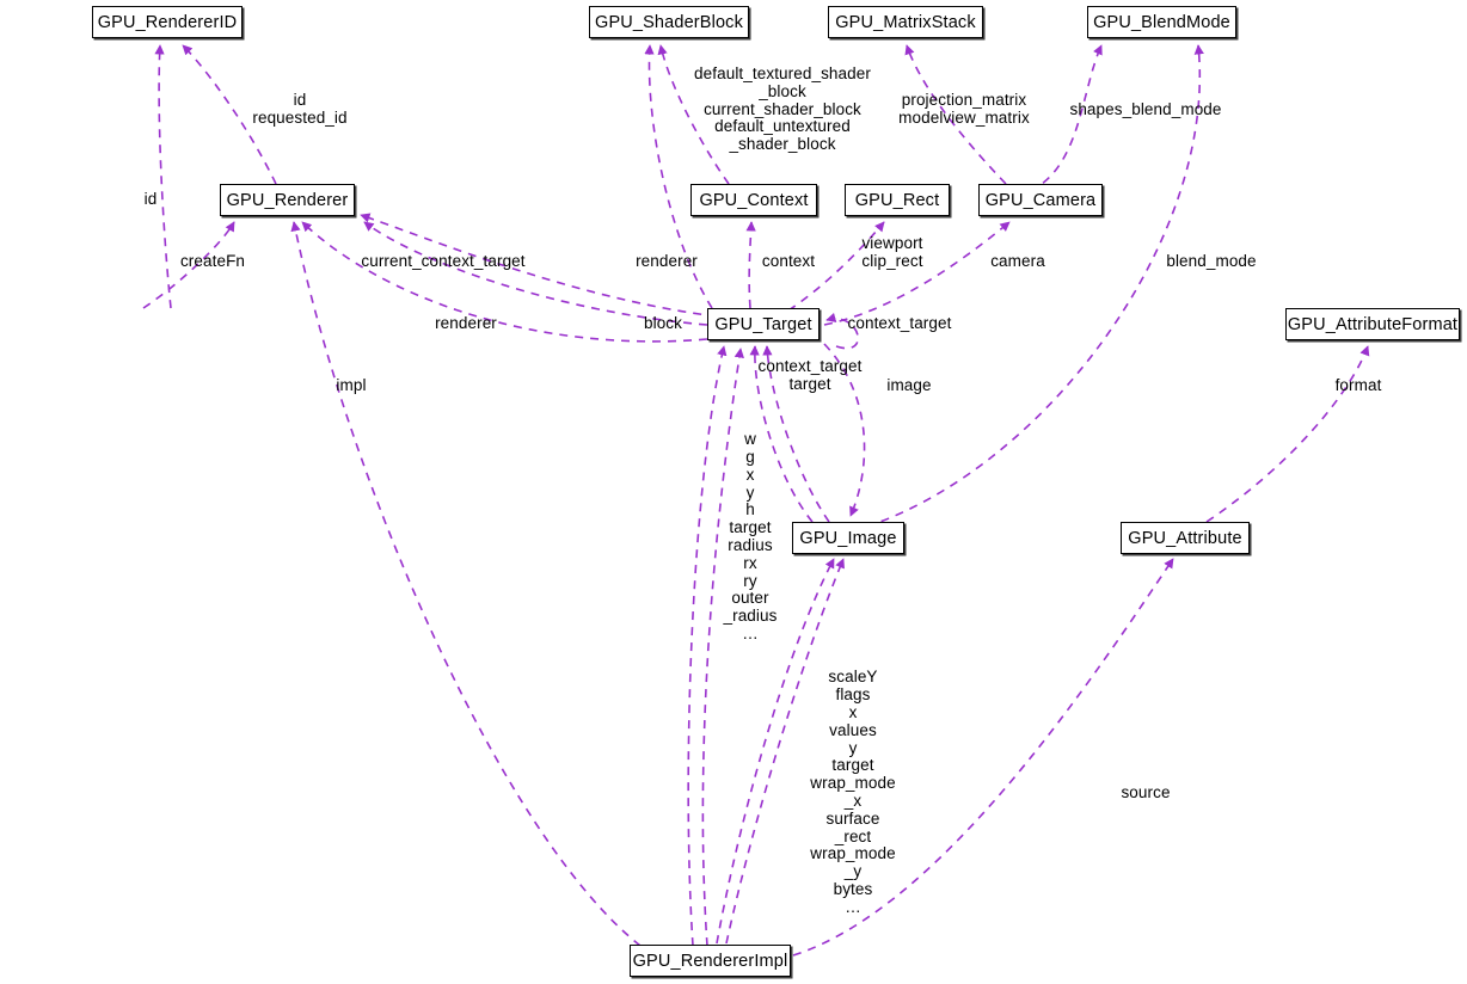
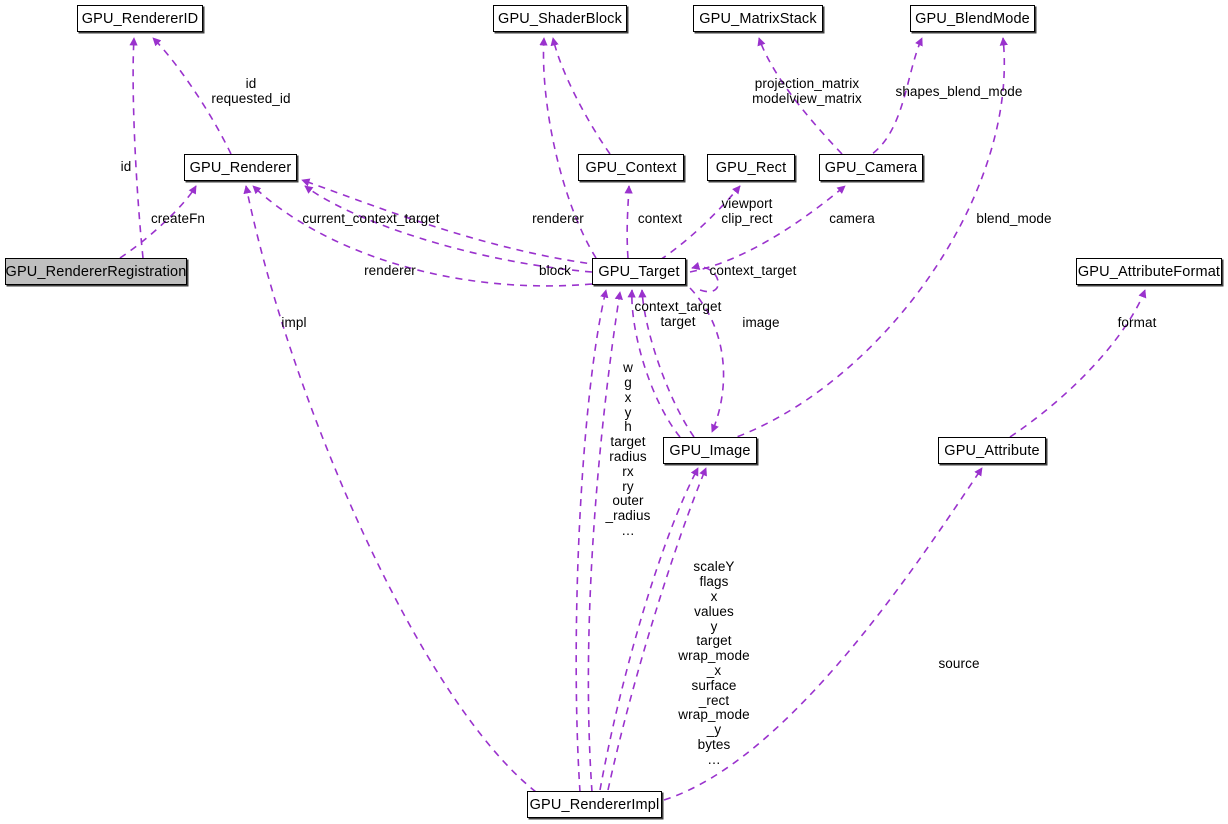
+ GPU_RendererRegistration
  GPU_RendererID
  GPU_ShaderBlock
  GPU_MatrixStack
  GPU_BlendMode
  GPU_Renderer
  GPU_Context
  GPU_Rect
  GPU_Camera
  GPU_Target
  GPU_AttributeFormat
  GPU_Image
  GPU_Attribute
  GPU_RendererImpl
  id
  requested_id
  id
  createFn
- default_textured_shader
- _block
- current_shader_block
- default_untextured
- _shader_block
  projection_matrix
  modelview_matrix
  shapes_blend_mode
  current_context_target
  renderer
  context
  viewport
  clip_rect
  camera
  blend_mode
  renderer
  block
  context_target
  impl
  context_target
  target
  image
  format
  w
  g
  x
  y
  h
  target
  radius
  rx
  ry
  outer
  _radius
  …
  scaleY
  flags
  x
  values
  y
  target
  wrap_mode
  _x
  surface
  _rect
  wrap_mode
  _y
  bytes
  …
  source
